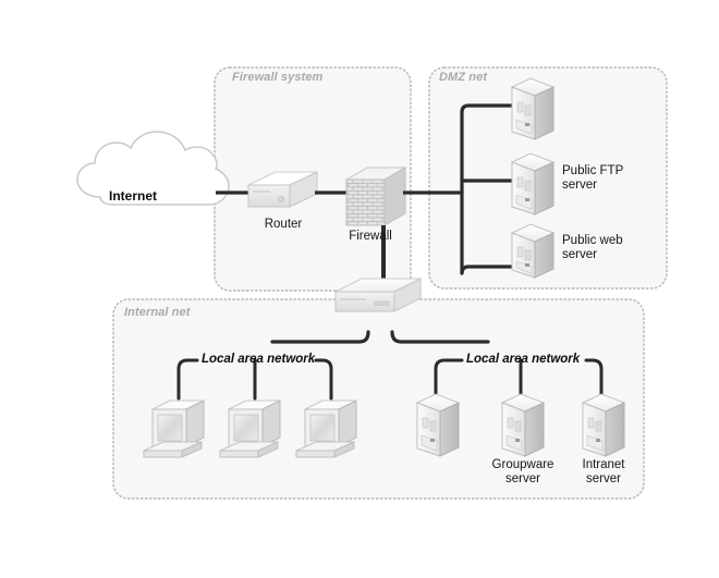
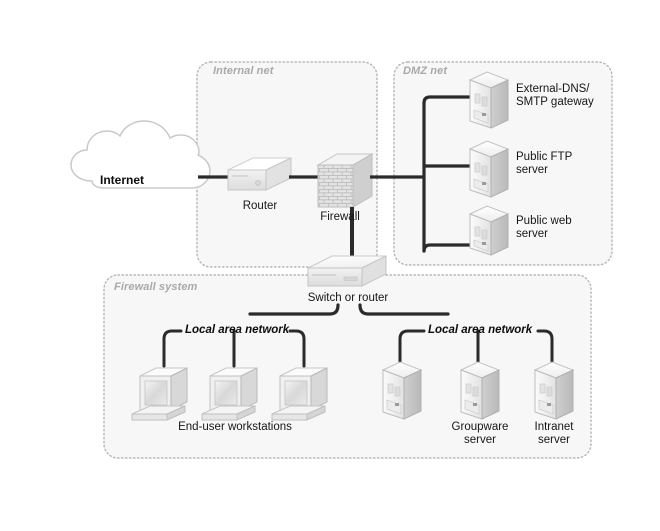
- Firewall system
+ Internal net
  DMZ net
- Internal net
+ Firewall system
  Internet
  Router
  Firewall
+ External-DNS/
+ SMTP gateway
  Public FTP
  server
  Public web
  server
+ Switch or router
  Local area network
  Local area network
+ End-user workstations
  Groupware
  server
  Intranet
  server
